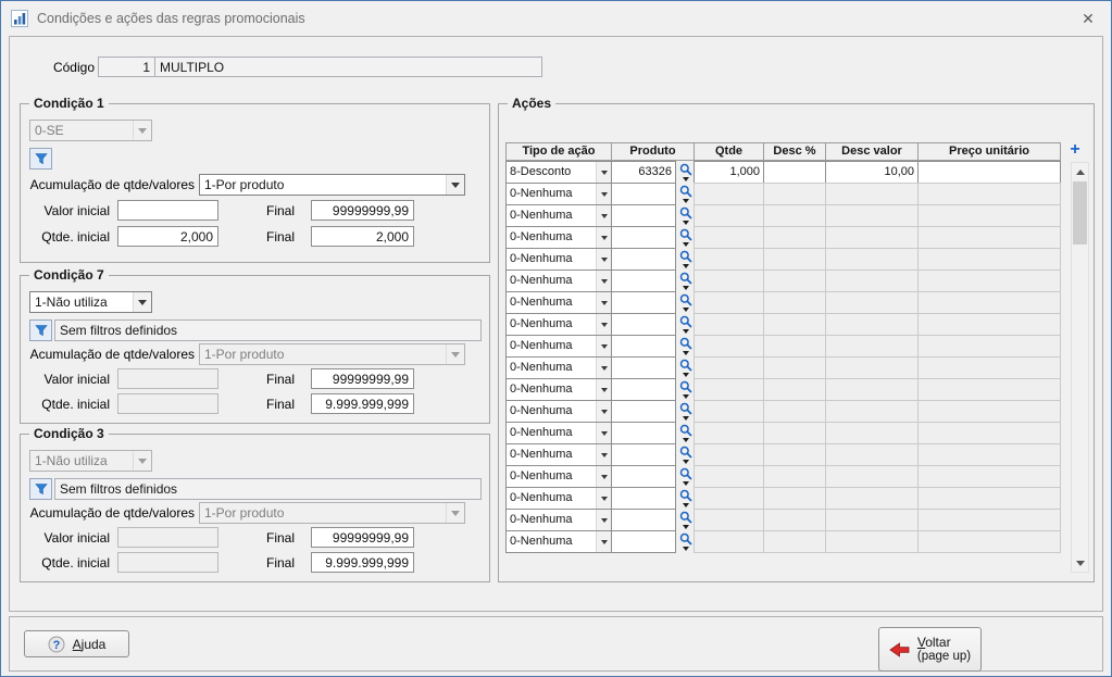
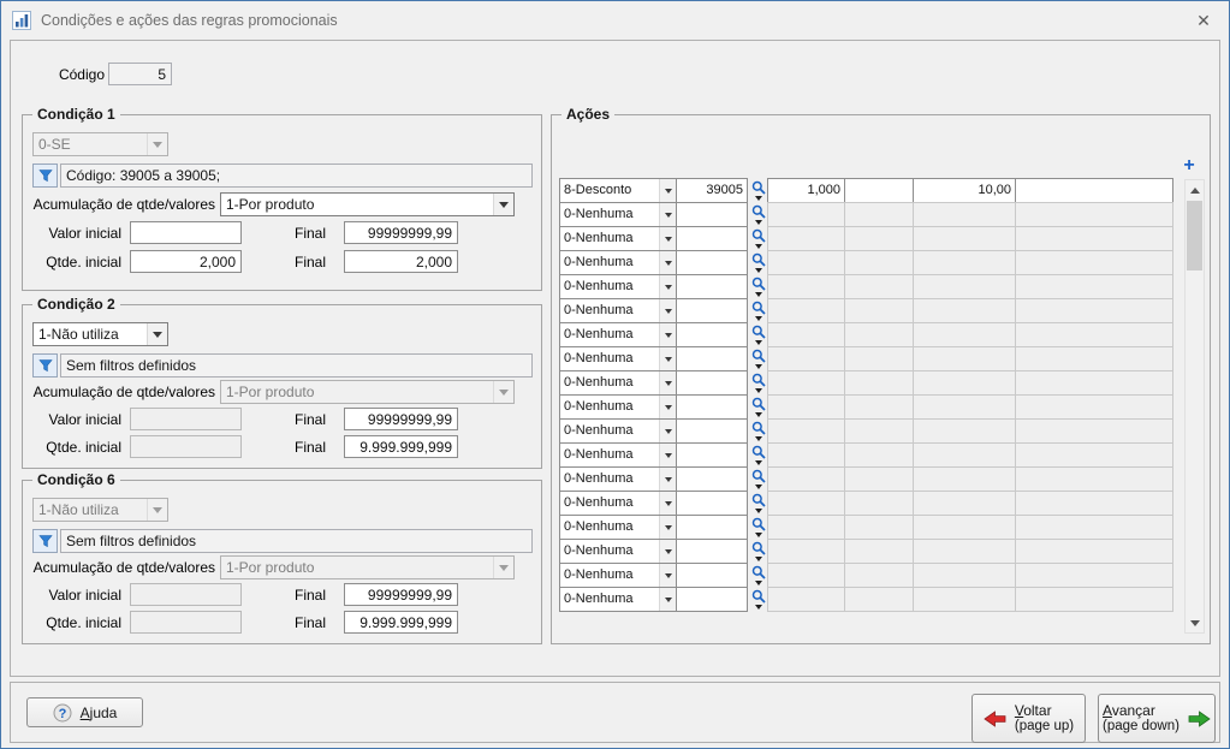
  Condições e ações das regras promocionais
  ✕
  Código
- 1
+ 5
- MULTIPLO
  Condição 1
  0-SE
+ Código: 39005 a 39005;
  Acumulação de qtde/valores
  1-Por produto
  Valor inicial
  Final
  99999999,99
  Qtde. inicial
  2,000
  Final
  2,000
- Condição 7
+ Condição 2
  1-Não utiliza
  Sem filtros definidos
  Acumulação de qtde/valores
  1-Por produto
  Valor inicial
  Final
  99999999,99
  Qtde. inicial
  Final
  9.999.999,999
- Condição 3
+ Condição 6
  1-Não utiliza
  Sem filtros definidos
  Acumulação de qtde/valores
  1-Por produto
  Valor inicial
  Final
  99999999,99
  Qtde. inicial
  Final
  9.999.999,999
  Ações
- Tipo de ação
- Produto
- Qtde
- Desc %
- Desc valor
- Preço unitário
  +
  8-Desconto
- 63326
+ 39005
  1,000
  10,00
  0-Nenhuma
  0-Nenhuma
  0-Nenhuma
  0-Nenhuma
  0-Nenhuma
  0-Nenhuma
  0-Nenhuma
  0-Nenhuma
  0-Nenhuma
  0-Nenhuma
  0-Nenhuma
  0-Nenhuma
  0-Nenhuma
  0-Nenhuma
  0-Nenhuma
  0-Nenhuma
  0-Nenhuma
  ?
  Ajuda
  Voltar
  (page up)
+ Avançar
+ (page down)
